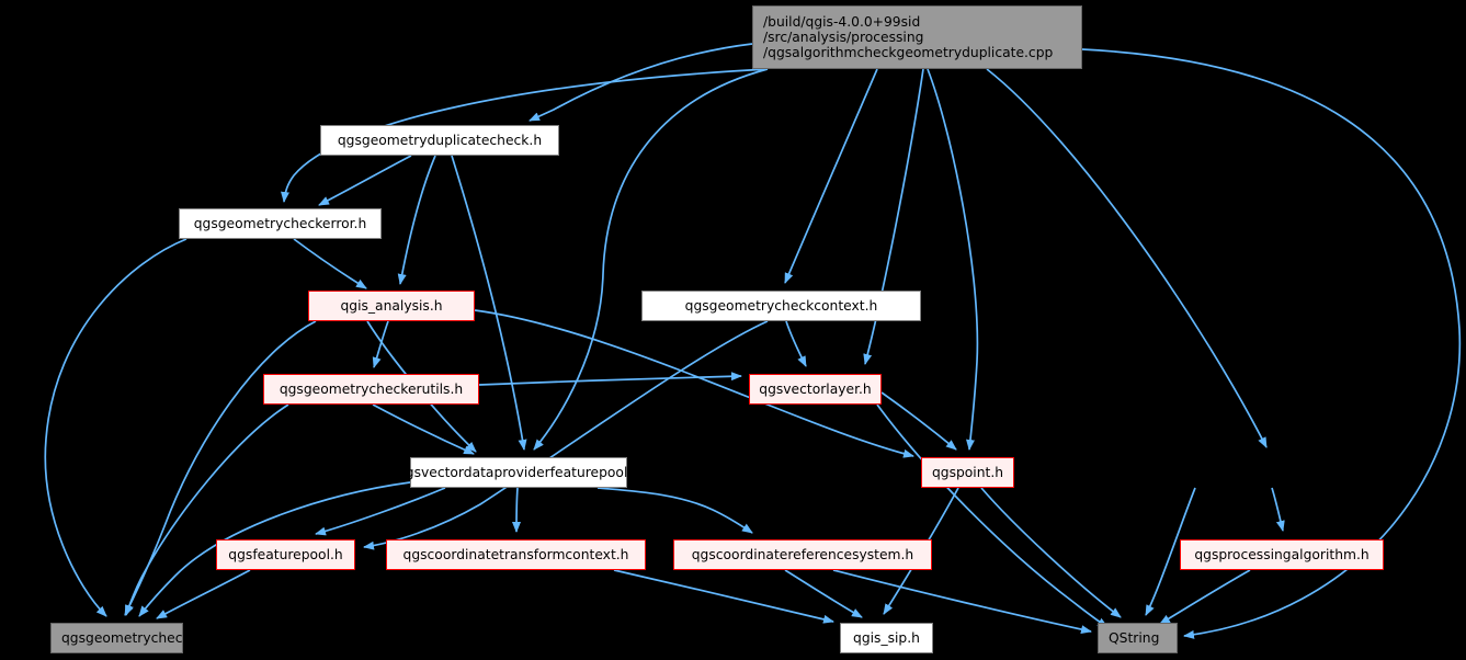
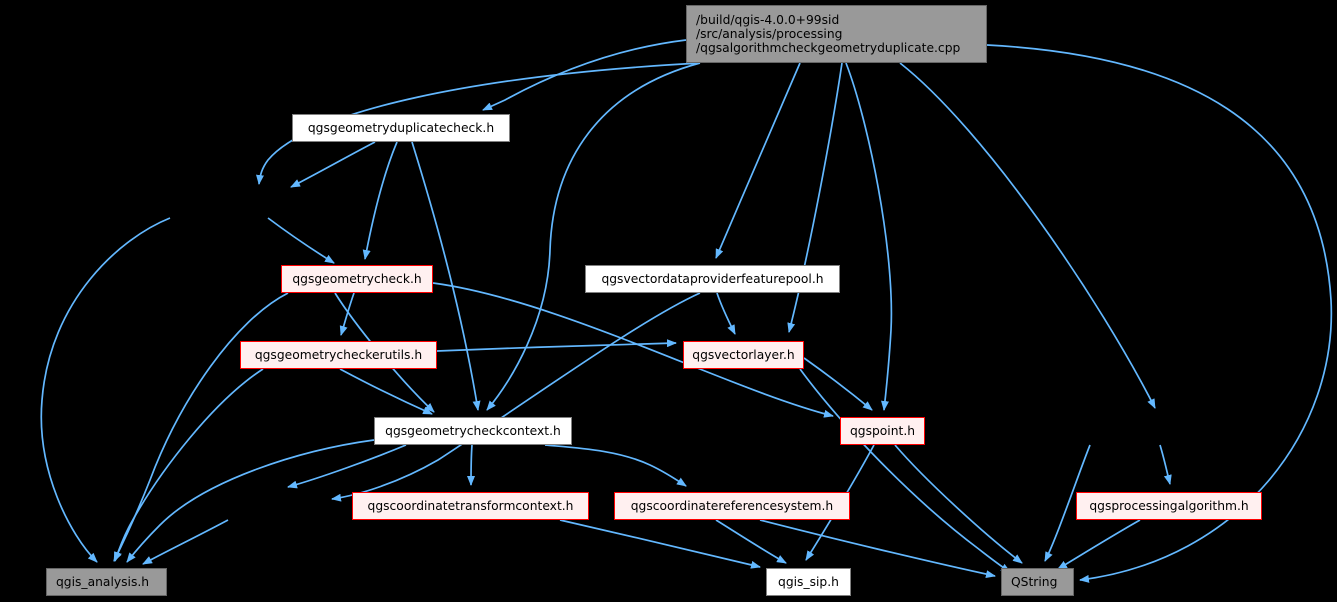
  /build/qgis-4.0.0+99sid
  /src/analysis/processing
  /qgsalgorithmcheckgeometryduplicate.cpp
  qgsgeometryduplicatecheck.h
- qgsgeometrycheckerror.h
- qgis_analysis.h
+ qgsgeometrycheck.h
- qgsgeometrycheckcontext.h
+ qgsvectordataproviderfeaturepool.h
  qgsgeometrycheckerutils.h
  qgsvectorlayer.h
- qgsvectordataproviderfeaturepool.h
+ qgsgeometrycheckcontext.h
  qgspoint.h
- qgsfeaturepool.h
  qgscoordinatetransformcontext.h
  qgscoordinatereferencesystem.h
  qgsprocessingalgorithm.h
- qgsgeometrycheck.h
+ qgis_analysis.h
  qgis_sip.h
  QString
